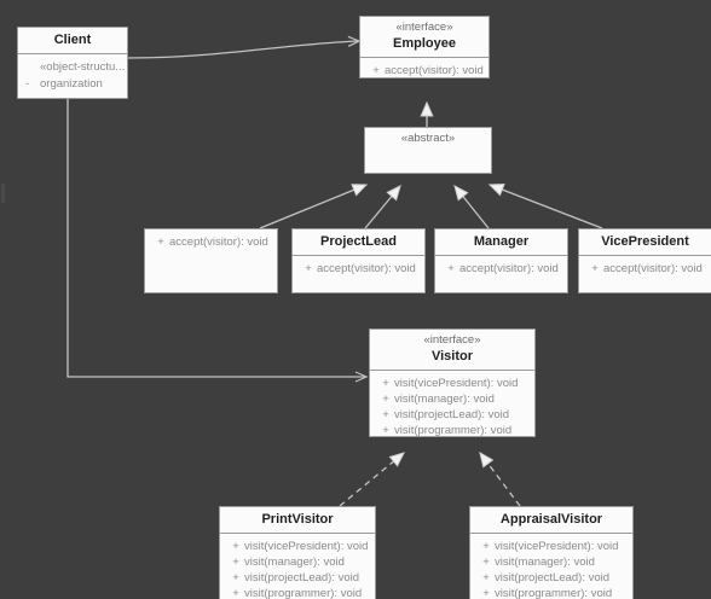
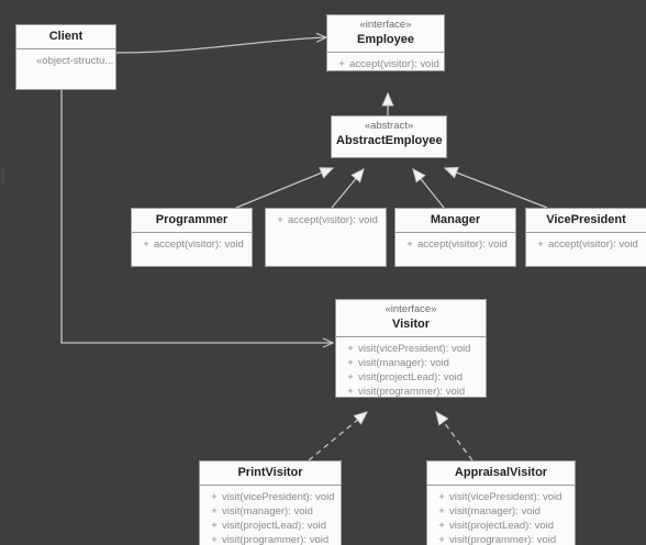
  Client
  «object-structu...
- - organization
  «interface»
  Employee
  + accept(visitor): void
  «abstract»
+ AbstractEmployee
+ Programmer
  + accept(visitor): void
- ProjectLead
  + accept(visitor): void
  Manager
  + accept(visitor): void
  VicePresident
  + accept(visitor): void
  «interface»
  Visitor
  + visit(vicePresident): void
  + visit(manager): void
  + visit(projectLead): void
  + visit(programmer): void
  PrintVisitor
  + visit(vicePresident): void
  + visit(manager): void
  + visit(projectLead): void
  + visit(programmer): void
  AppraisalVisitor
  + visit(vicePresident): void
  + visit(manager): void
  + visit(projectLead): void
  + visit(programmer): void
